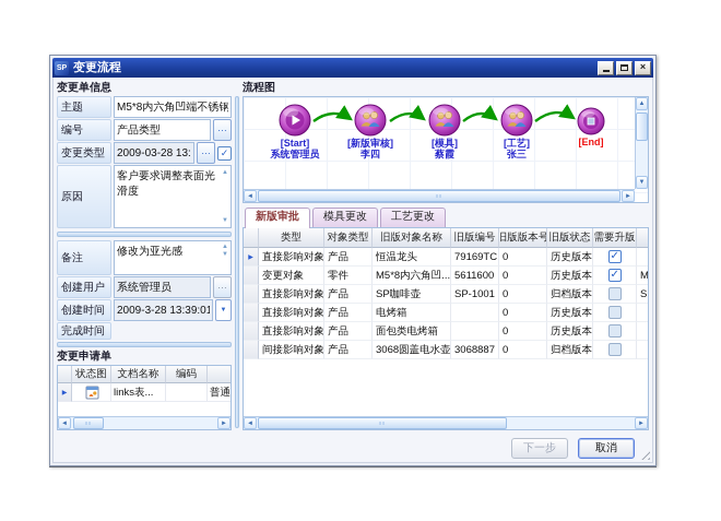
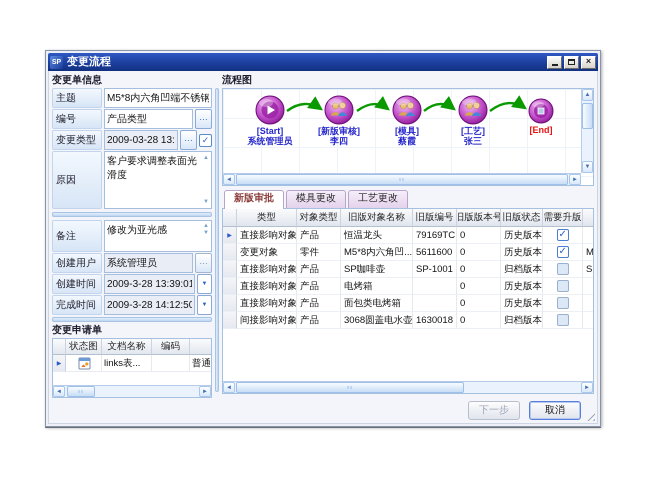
  变更流程
  ×
  变更单信息
  主题
  M5*8内六角凹端不锈钢
  编号
  产品类型
  …
  变更类型
  2009-03-28 13:
  …
  ✓
  原因
  备注
  修改为亚光感
  创建用户
  系统管理员
  …
  创建时间
  2009-3-28 13:39:01
  完成时间
+ 2009-3-28 14:12:50
  变更申请单
  状态图
  文档名称
  编码
  links表...
  普通
  流程图
  [Start]
  系统管理员
  [新版审核]
  李四
  [模具]
  蔡霞
  [工艺]
  张三
  [End]
  新版审批
  模具更改
  工艺更改
  类型
  对象类型
  旧版对象名称
  旧版编号
  旧版版本号
  旧版状态
  需要升版
  直接影响对象
  产品
  恒温龙头
  79169TC
  0
  历史版本
  变更对象
  零件
  M5*8内六角凹...
  5611600
  0
  历史版本
  直接影响对象
  产品
  SP咖啡壶
  SP-1001
  0
  归档版本
  直接影响对象
  产品
  电烤箱
  0
  历史版本
  直接影响对象
  产品
  面包类电烤箱
  0
  历史版本
  间接影响对象
  产品
  3068圆盖电水壶
- 3068887
+ 1630018
  0
  归档版本
  下一步
  取消
